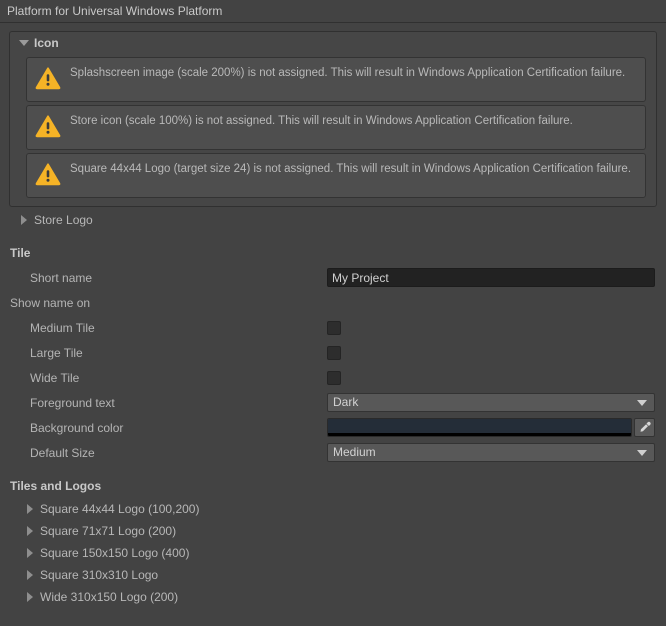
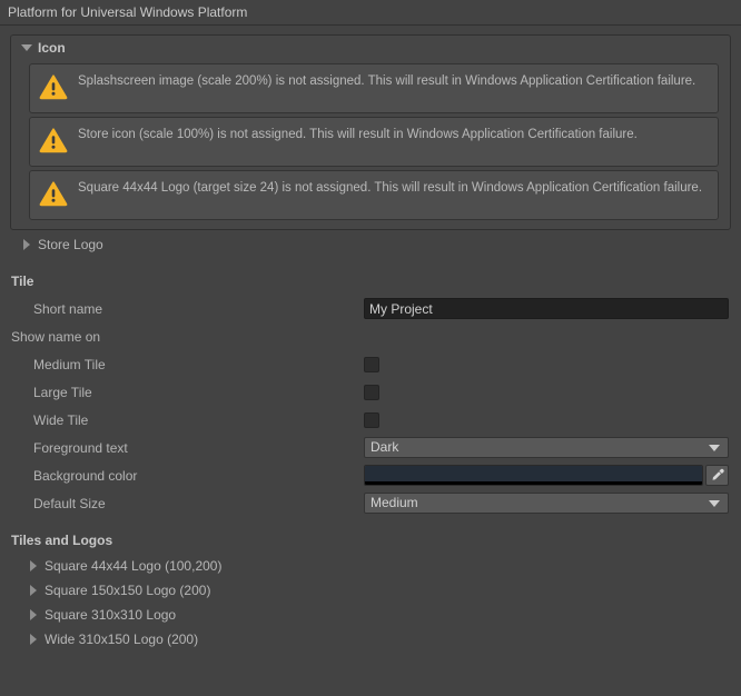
  Platform for Universal Windows Platform
  Icon
  Splashscreen image (scale 200%) is not assigned. This will result in Windows Application Certification failure.
  Store icon (scale 100%) is not assigned. This will result in Windows Application Certification failure.
  Square 44x44 Logo (target size 24) is not assigned. This will result in Windows Application Certification failure.
  Store Logo
  Tile
  Short name
  My Project
  Show name on
  Medium Tile
  Large Tile
  Wide Tile
  Foreground text
  Dark
  Background color
  Default Size
  Medium
  Tiles and Logos
  Square 44x44 Logo (100,200)
- Square 71x71 Logo (200)
- Square 150x150 Logo (400)
+ Square 150x150 Logo (200)
  Square 310x310 Logo
  Wide 310x150 Logo (200)
